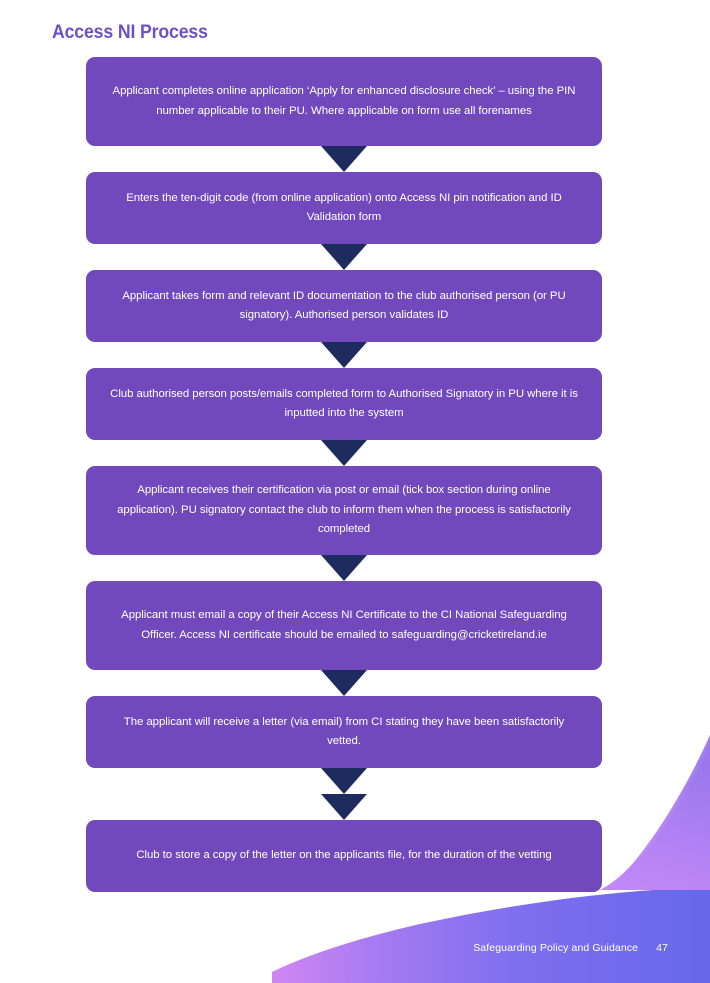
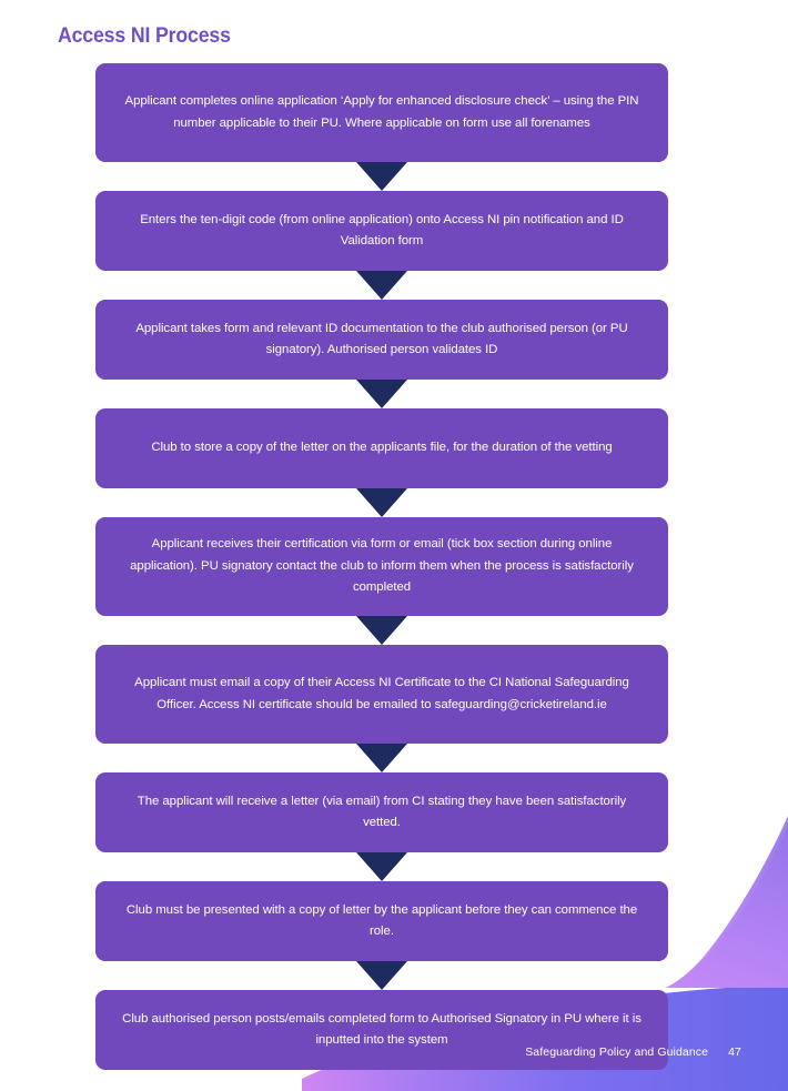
  Access NI Process
  Applicant completes online application ‘Apply for enhanced disclosure check’ – using the PIN number applicable to their PU. Where applicable on form use all forenames
  Enters the ten-digit code (from online application) onto Access NI pin notification and ID Validation form
  Applicant takes form and relevant ID documentation to the club authorised person (or PU signatory). Authorised person validates ID
- Club authorised person posts/emails completed form to Authorised Signatory in PU where it is inputted into the system
+ Club to store a copy of the letter on the applicants file, for the duration of the vetting
- Applicant receives their certification via post or email (tick box section during online application). PU signatory contact the club to inform them when the process is satisfactorily completed
+ Applicant receives their certification via form or email (tick box section during online application). PU signatory contact the club to inform them when the process is satisfactorily completed
  Applicant must email a copy of their Access NI Certificate to the CI National Safeguarding Officer. Access NI certificate should be emailed to safeguarding@cricketireland.ie
  The applicant will receive a letter (via email) from CI stating they have been satisfactorily vetted.
+ Club must be presented with a copy of letter by the applicant before they can commence the role.
- Club to store a copy of the letter on the applicants file, for the duration of the vetting
+ Club authorised person posts/emails completed form to Authorised Signatory in PU where it is inputted into the system
  Safeguarding Policy and Guidance 47
